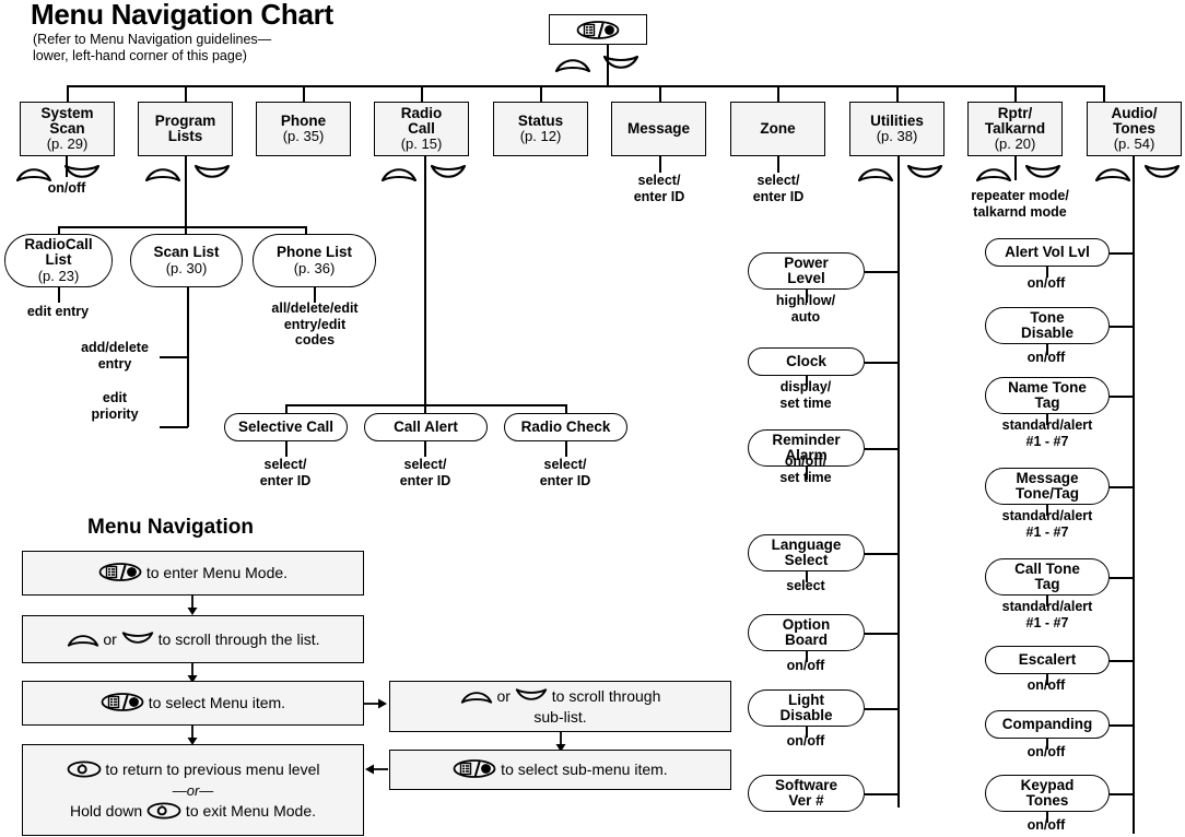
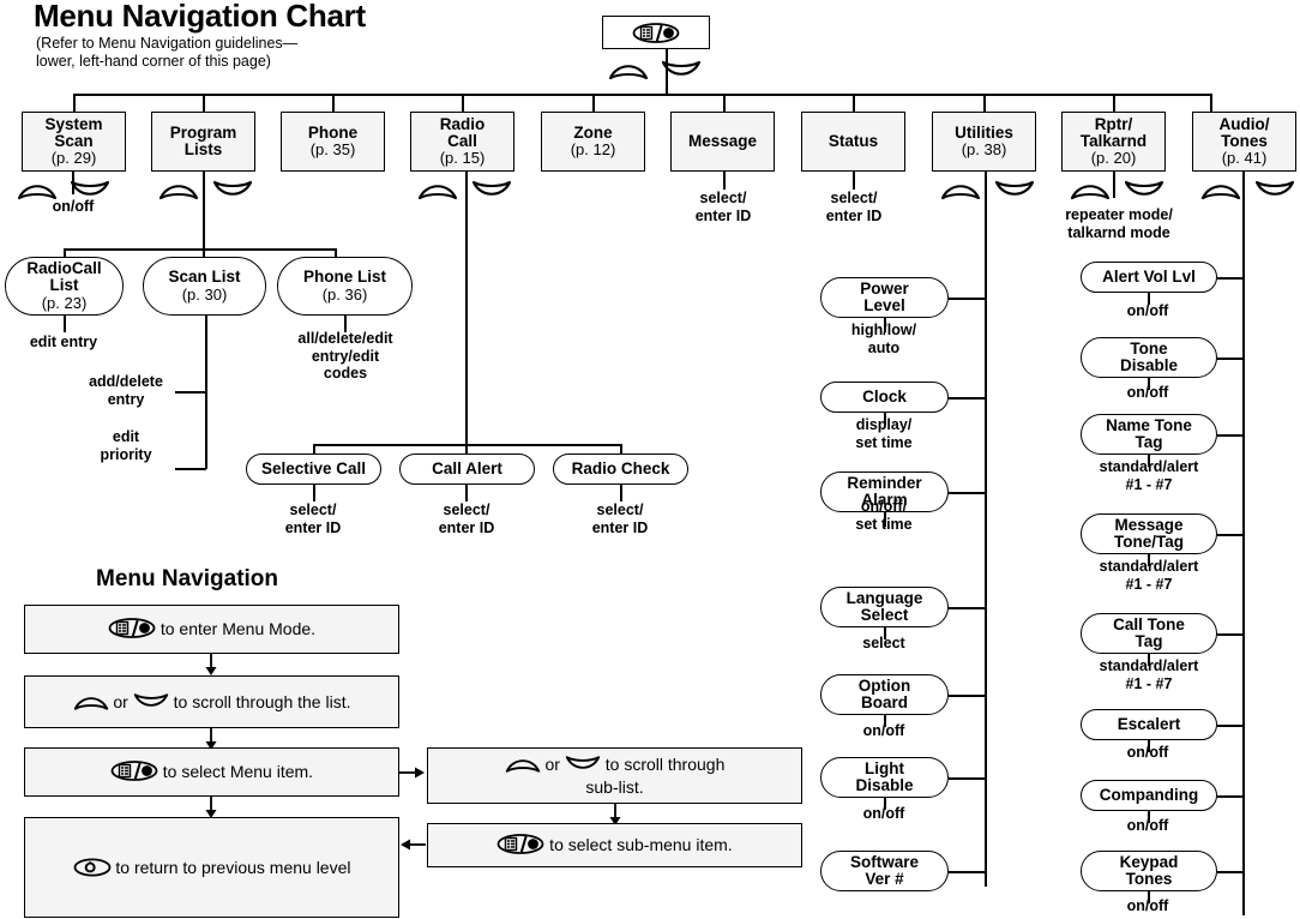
  Menu Navigation Chart
  (Refer to Menu Navigation guidelines—
  lower, left-hand corner of this page)
  System
  Scan
  (p. 29)
  Program
  Lists
  Phone
  (p. 35)
  Radio
  Call
  (p. 15)
- Status
+ Zone
  (p. 12)
  Message
- Zone
+ Status
  Utilities
  (p. 38)
  Rptr/
  Talkarnd
  (p. 20)
  Audio/
  Tones
- (p. 54)
+ (p. 41)
  on/off
  select/
  enter ID
  select/
  enter ID
  repeater mode/
  talkarnd mode
  RadioCall
  List
  (p. 23)
  Scan List
  (p. 30)
  Phone List
  (p. 36)
  edit entry
  all/delete/edit
  entry/edit
  codes
  add/delete
  entry
  edit
  priority
  Selective Call
  Call Alert
  Radio Check
  select/
  enter ID
  select/
  enter ID
  select/
  enter ID
  Power
  Level
  high/low/
  auto
  Clock
  display/
  set time
  Reminder
  Alarm
  on/off/
  set time
  Language
  Select
  select
  Option
  Board
  on/off
  Light
  Disable
  on/off
  Software
  Ver #
  Alert Vol Lvl
  on/off
  Tone
  Disable
  on/off
  Name Tone
  Tag
  standard/alert
  #1 - #7
  Message
  Tone/Tag
  standard/alert
  #1 - #7
  Call Tone
  Tag
  standard/alert
  #1 - #7
  Escalert
  on/off
  Companding
  on/off
  Keypad
  Tones
  on/off
  Menu Navigation
  to enter Menu Mode.
  or to scroll through the list.
  to select Menu item.
  to return to previous menu level
- —or—
- Hold down to exit Menu Mode.
  or to scroll through
  sub-list.
  to select sub-menu item.
